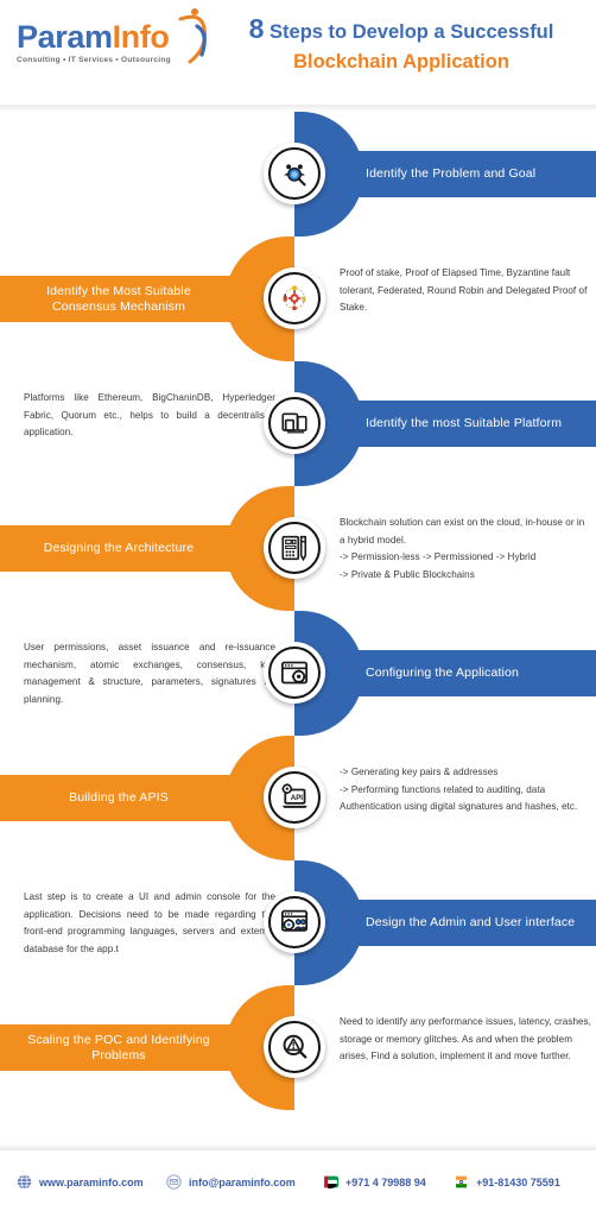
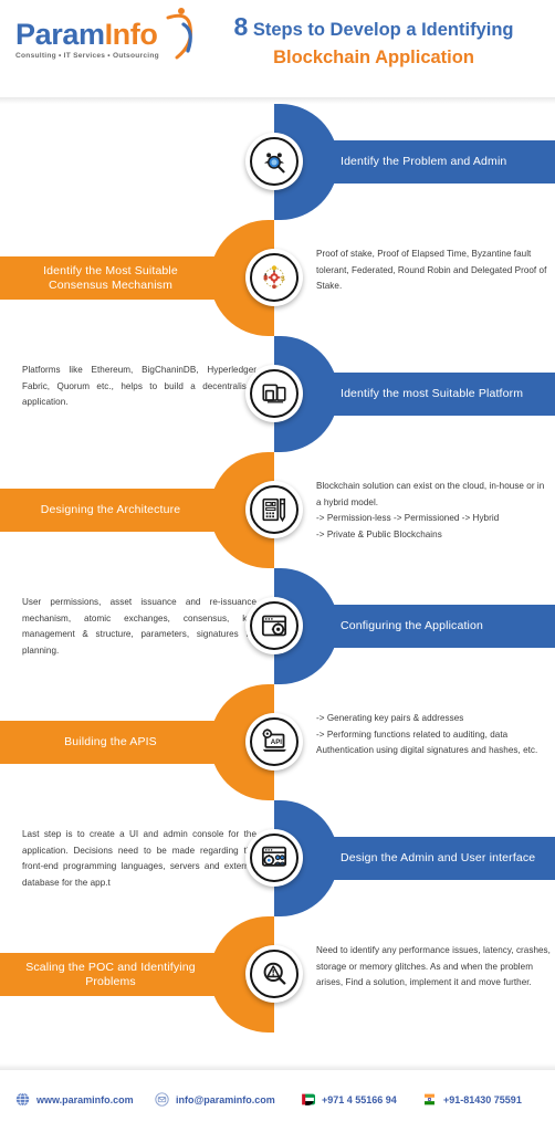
  ParamInfo
- 8 Steps to Develop a Successful
+ 8 Steps to Develop a Identifying
  Blockchain Application
- Identify the Problem and Goal
+ Identify the Problem and Admin
  Identify the Most Suitable Consensus Mechanism
  Proof of stake, Proof of Elapsed Time, Byzantine fault tolerant, Federated, Round Robin and Delegated Proof of Stake.
  Identify the most Suitable Platform
  Platforms like Ethereum, BigChaninDB, Hyperledger Fabric, Quorum etc., helps to build a decentralis application.
  Designing the Architecture
  Blockchain solution can exist on the cloud, in-house or in a hybrid model.
  -> Permission-less -> Permissioned -> Hybrid
  -> Private & Public Blockchains
  Configuring the Application
  User permissions, asset issuance and re-issuance mechanism, atomic exchanges, consensus, k management & structure, parameters, signatures planning.
  Building the APIS
  -> Generating key pairs & addresses
  -> Performing functions related to auditing, data Authentication using digital signatures and hashes, etc.
  Design the Admin and User interface
  Last step is to create a UI and admin console for the application. Decisions need to be made regarding front-end programming languages, servers and exter database for the app.t
  Scaling the POC and Identifying Problems
  Need to identify any performance issues, latency, crashes, storage or memory glitches. As and when the problem arises, Find a solution, implement it and move further.
  www.paraminfo.com
  info@paraminfo.com
- +971 4 79988 94
+ +971 4 55166 94
  +91-81430 75591
